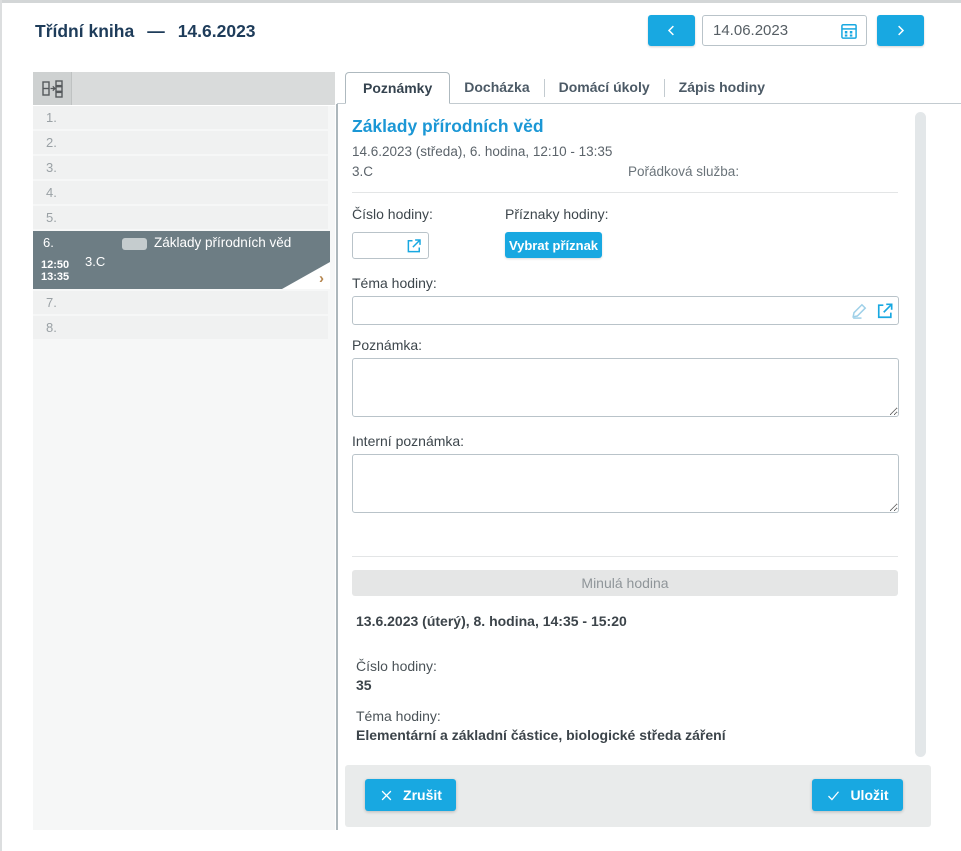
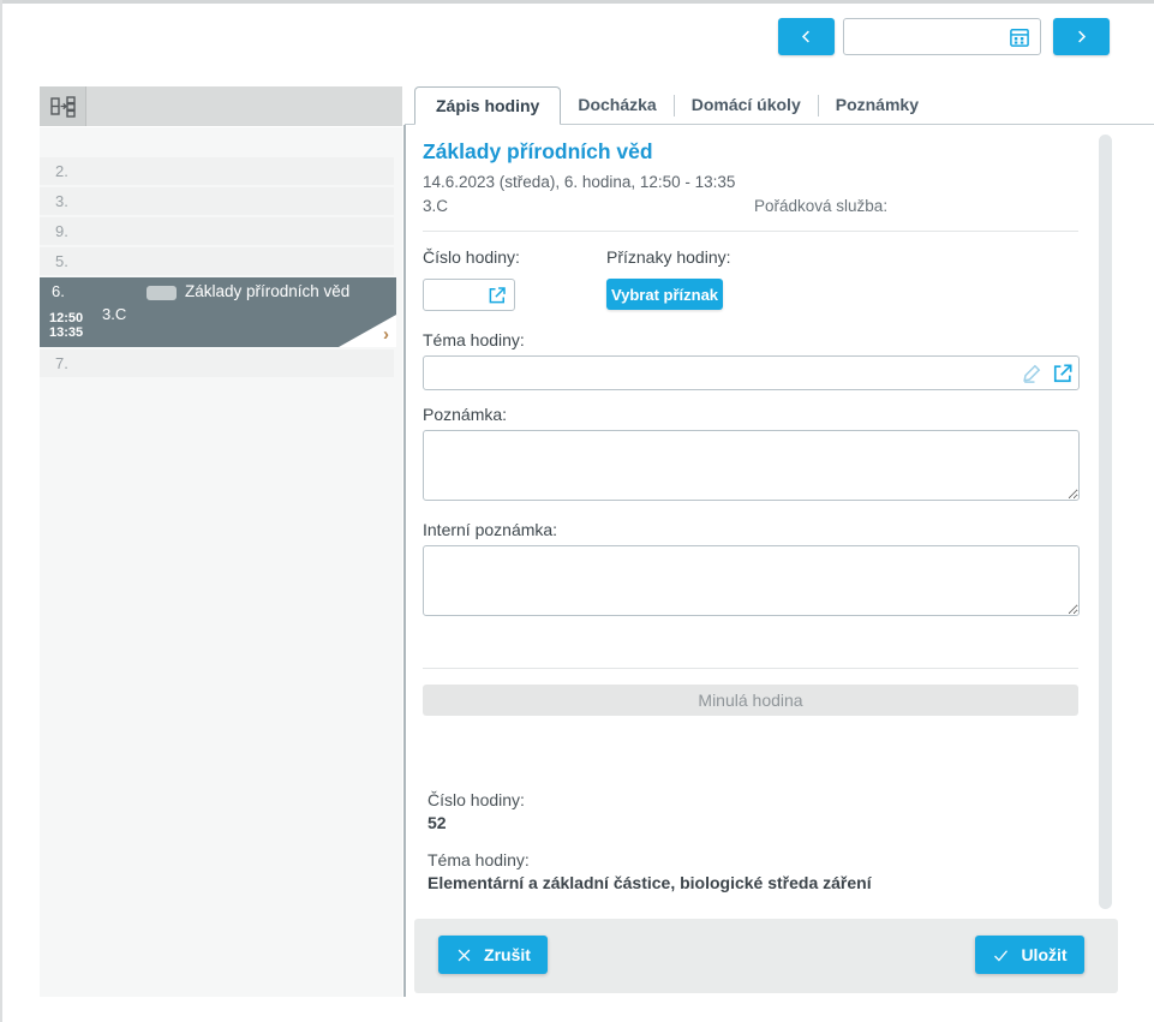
- Třídní kniha — 14.6.2023
- 14.06.2023
- 1.
  2.
  3.
- 4.
+ 9.
  5.
  6.
  12:50
  13:35
  3.C
  Základy přírodních věd
  ›
  7.
- 8.
- Poznámky
+ Zápis hodiny
  Docházka
  Domácí úkoly
- Zápis hodiny
+ Poznámky
  Základy přírodních věd
- 14.6.2023 (středa), 6. hodina, 12:10 - 13:35
+ 14.6.2023 (středa), 6. hodina, 12:50 - 13:35
  3.C
  Pořádková služba:
  Číslo hodiny:
  Příznaky hodiny:
  Vybrat příznak
  Téma hodiny:
  Poznámka:
  Interní poznámka:
  Minulá hodina
- 13.6.2023 (úterý), 8. hodina, 14:35 - 15:20
  Číslo hodiny:
- 35
+ 52
  Téma hodiny:
  Elementární a základní částice, biologické středa záření
  Zrušit
  Uložit
